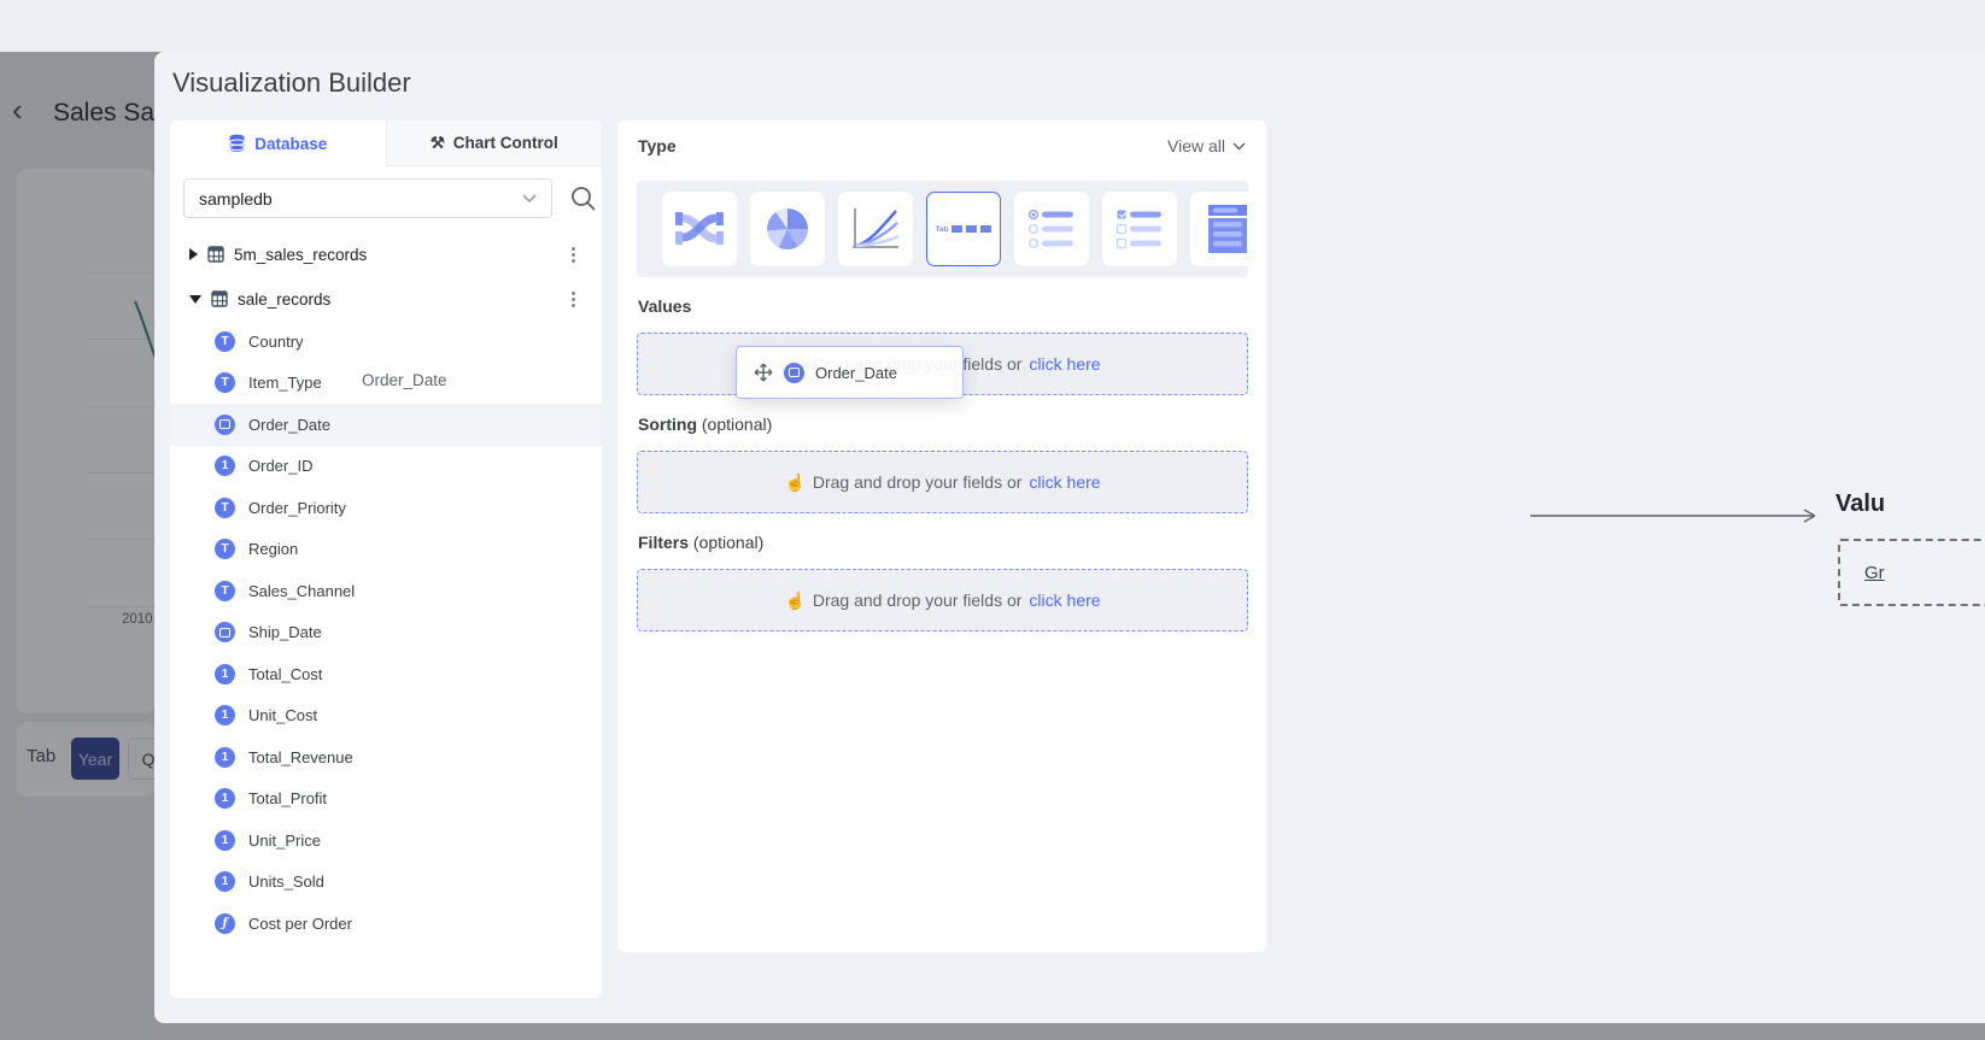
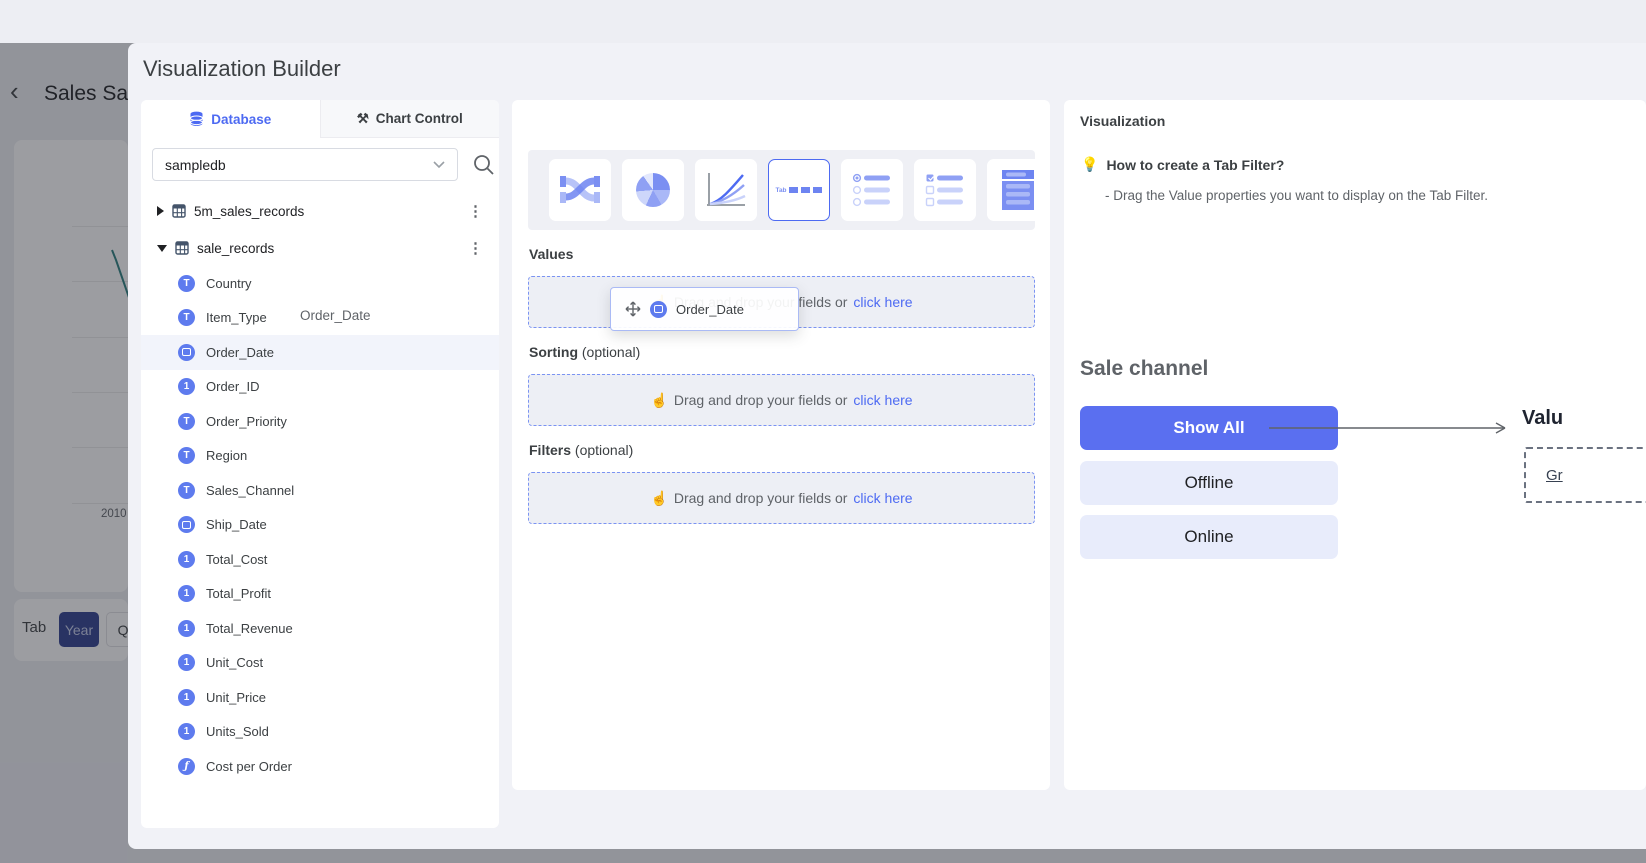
  ‹
  Sales Sa
  2010
  Tab
  Year
  Visualization Builder
  Database
  ⚒
  Chart Control
  sampledb
  5m_sales_records
  ⋮
  sale_records
  ⋮
  T
  Country
  T
  Item_Type
  Order_Date
  1
  Order_ID
  T
  Order_Priority
  T
  Region
  T
  Sales_Channel
  Ship_Date
  1
  Total_Cost
  1
- Unit_Cost
+ Total_Profit
  1
  Total_Revenue
  1
- Total_Profit
+ Unit_Cost
  1
  Unit_Price
  1
  Units_Sold
  ƒ
  Cost per Order
  Order_Date
- Type
- View all
  Values
  click here
  Sorting (optional)
  ☝
  Drag and drop your fields or
  click here
  Filters (optional)
  ☝
  Drag and drop your fields or
  click here
  Order_Date
+ Visualization
+ 💡
+ How to create a Tab Filter?
+ - Drag the Value properties you want to display on the Tab Filter.
+ Sale channel
+ Show All
+ Offline
+ Online
  Valu
  Gr
